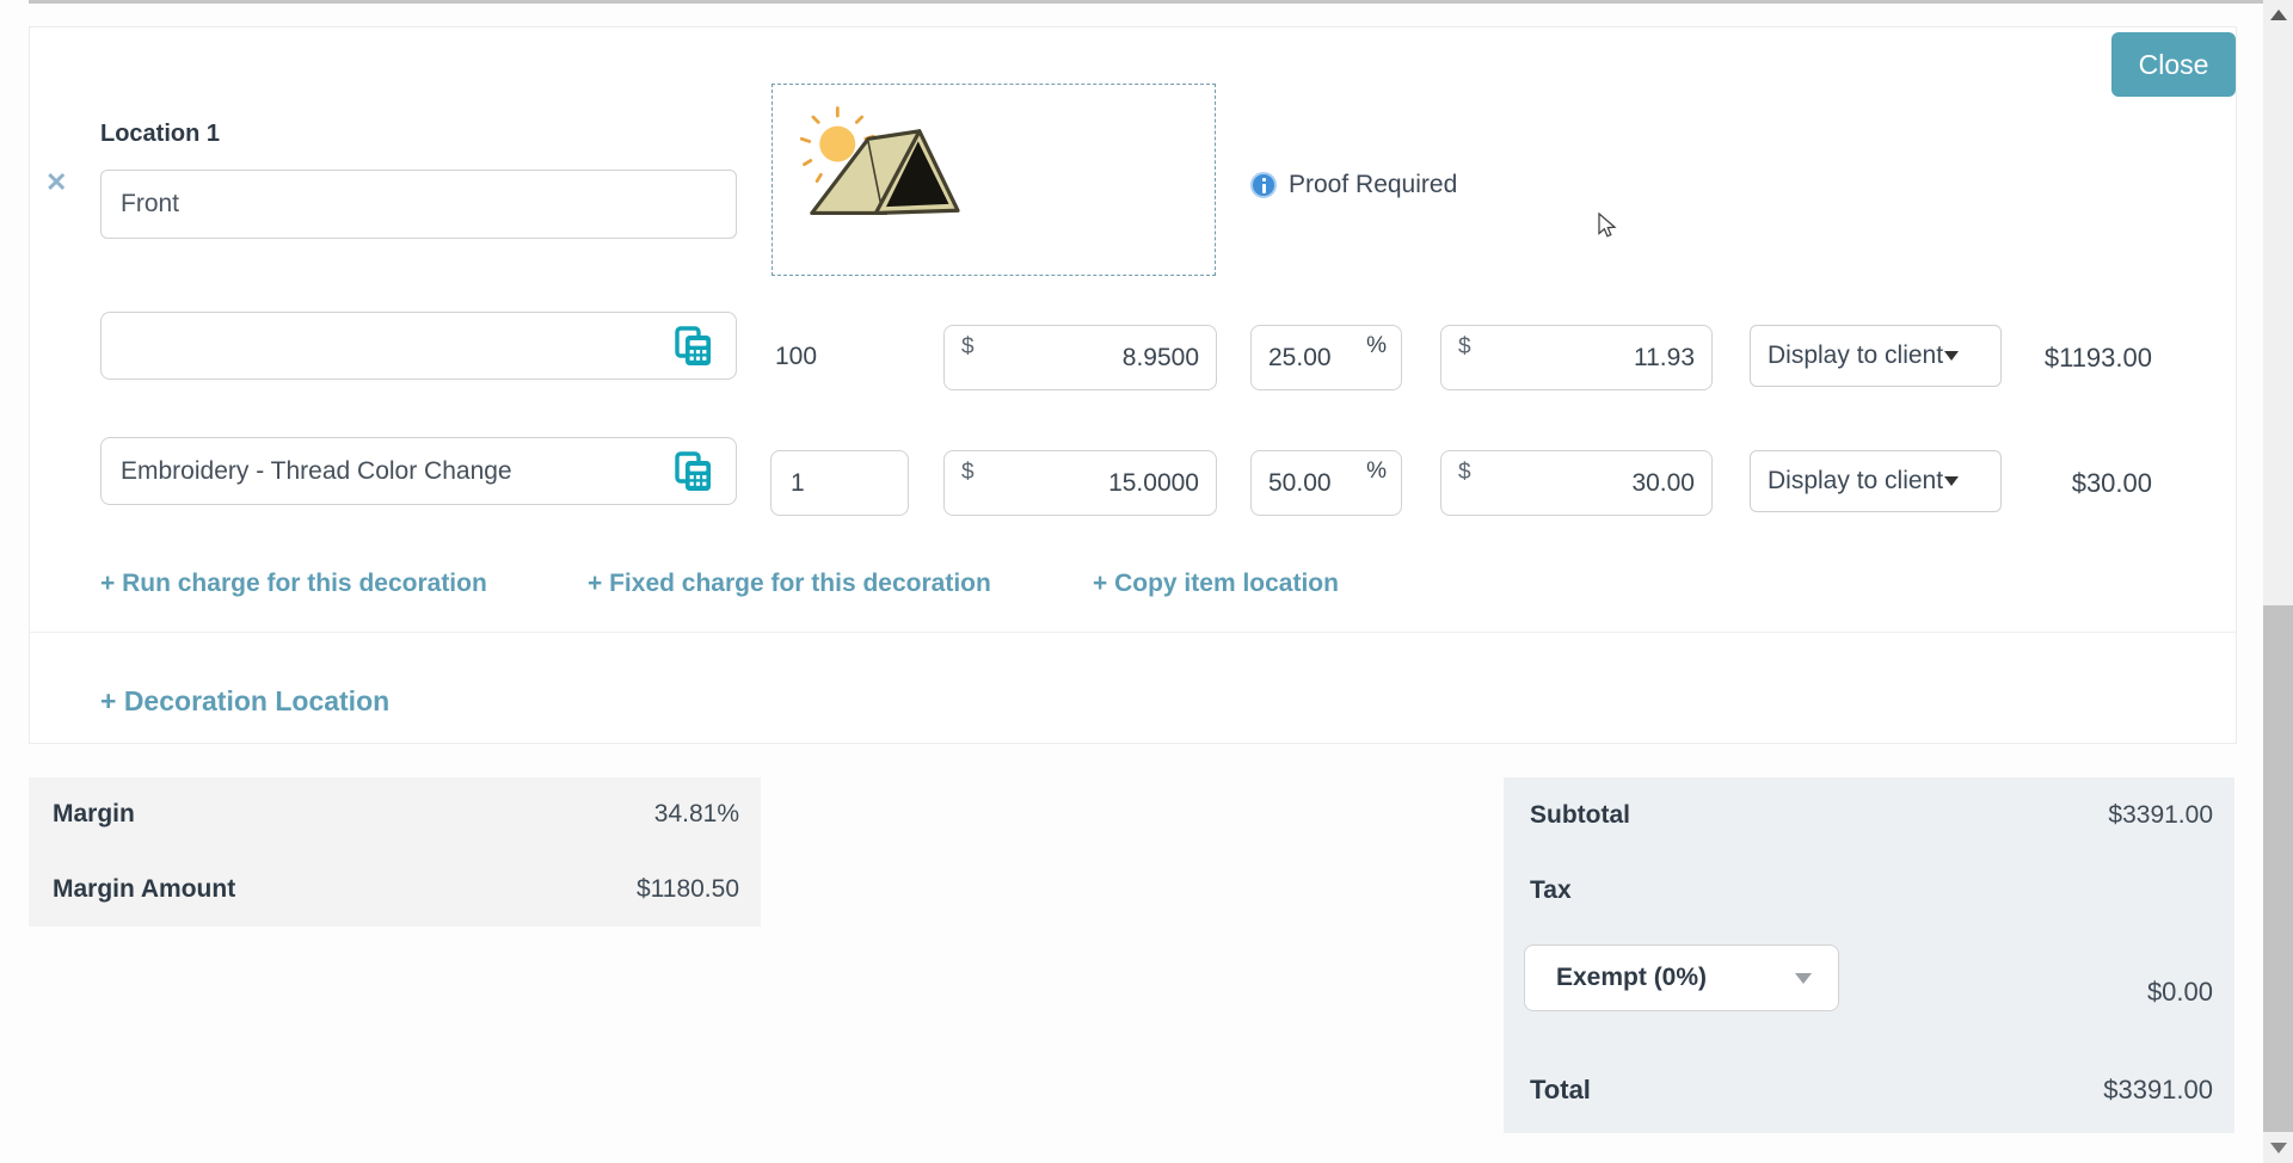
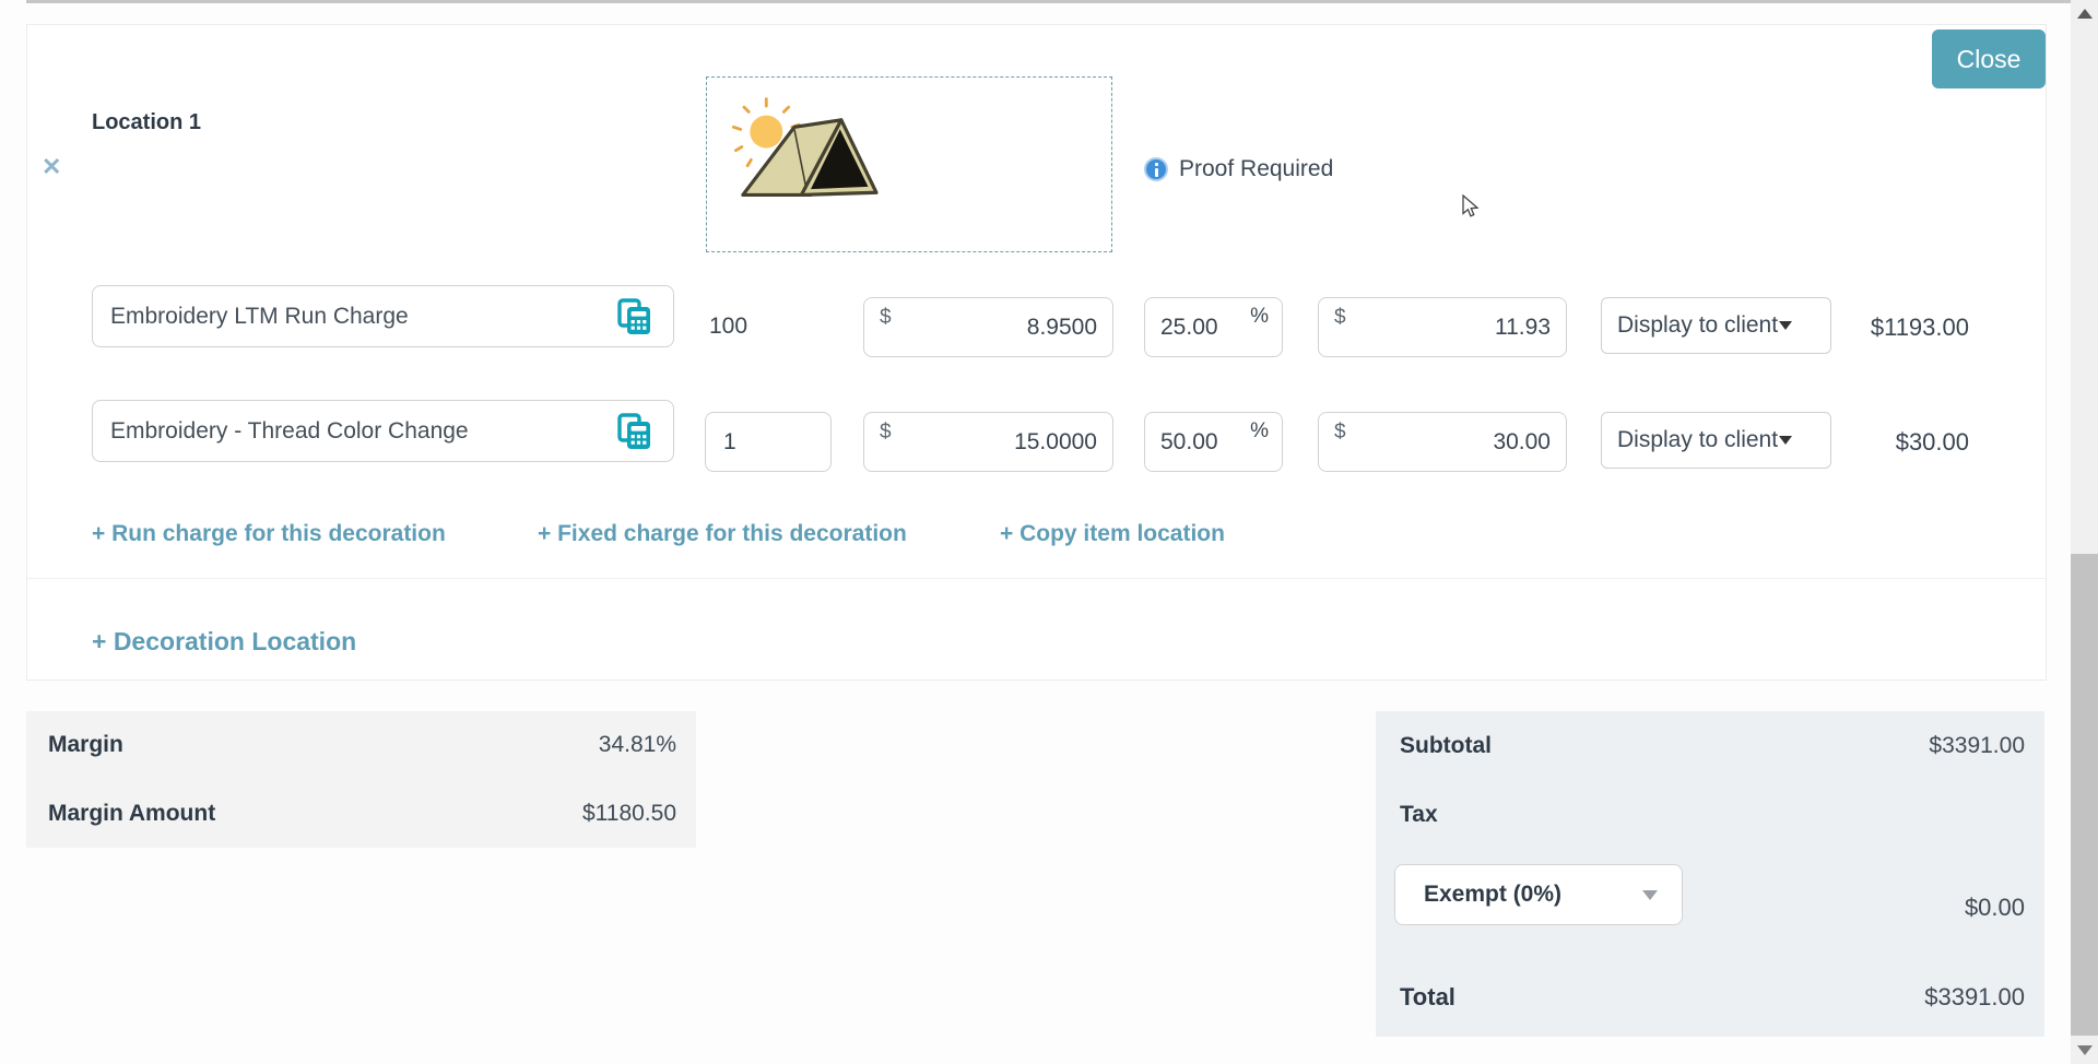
  Close
  Location 1
  ✕
- Front
  Proof Required
+ Embroidery LTM Run Charge
  100
  $
  8.9500
  25.00
  %
  $
  11.93
  Display to client
  $1193.00
  Embroidery - Thread Color Change
  1
  $
  15.0000
  50.00
  %
  $
  30.00
  Display to client
  $30.00
  + Run charge for this decoration
  + Fixed charge for this decoration
  + Copy item location
  + Decoration Location
  Margin
  34.81%
  Margin Amount
  $1180.50
  Subtotal
  $3391.00
  Tax
  Exempt (0%)
  $0.00
  Total
  $3391.00
